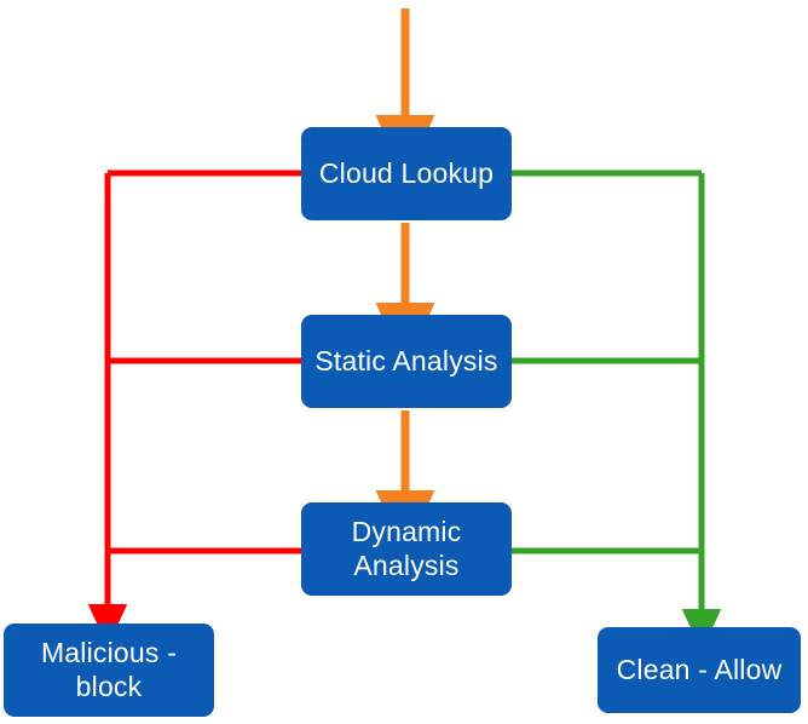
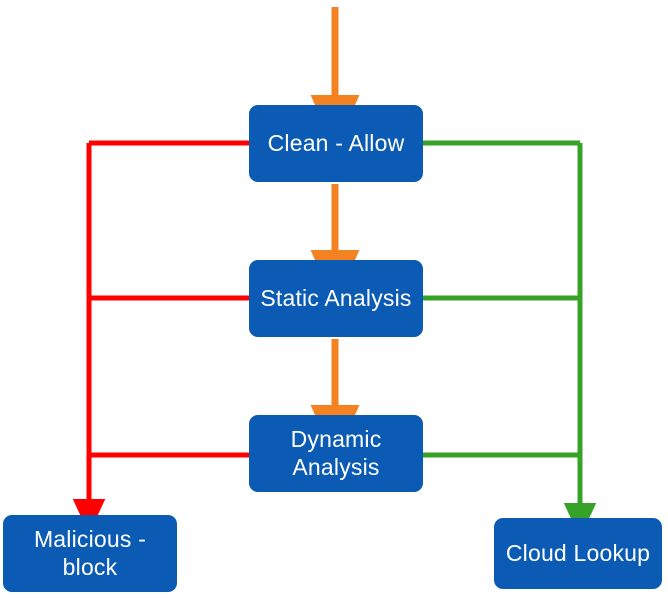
- Cloud Lookup
+ Clean - Allow
  Static Analysis
  Dynamic
  Analysis
  Malicious -
  block
- Clean - Allow
+ Cloud Lookup
